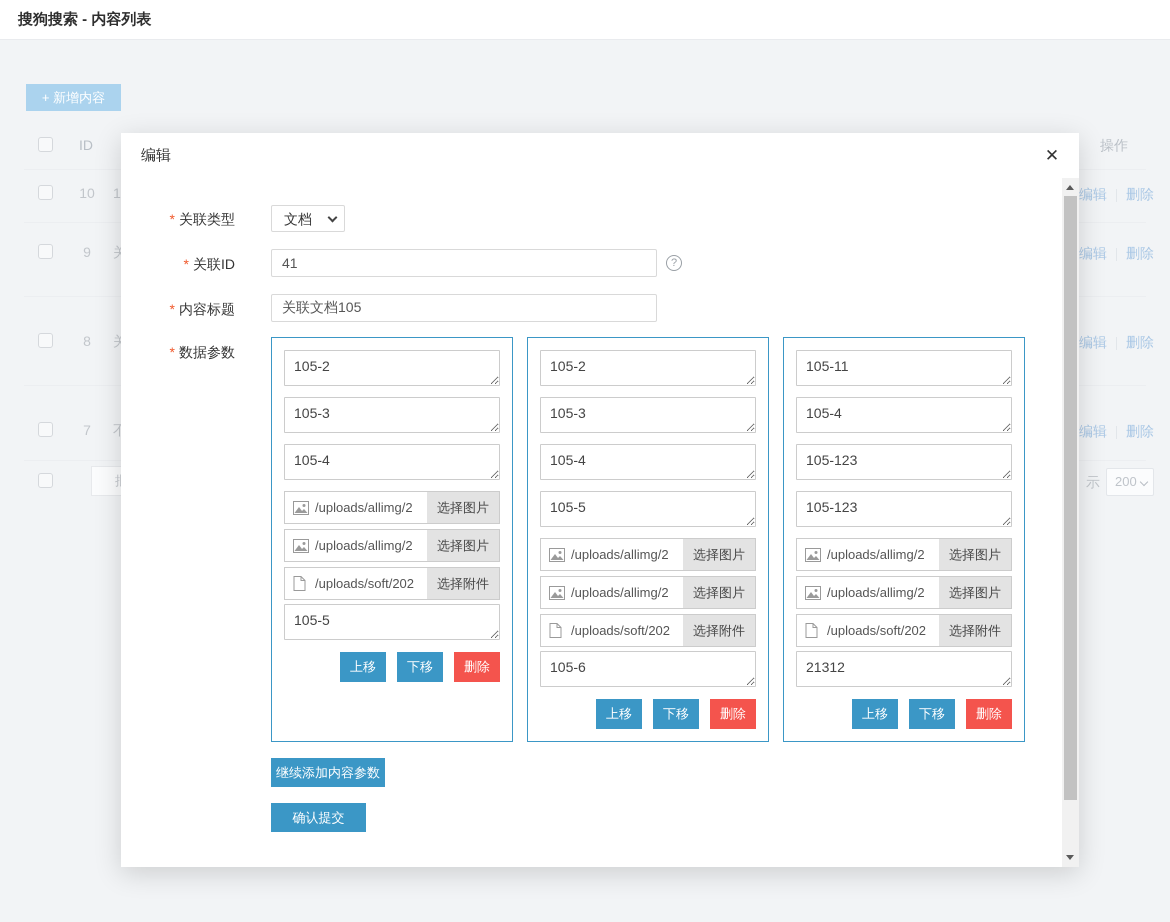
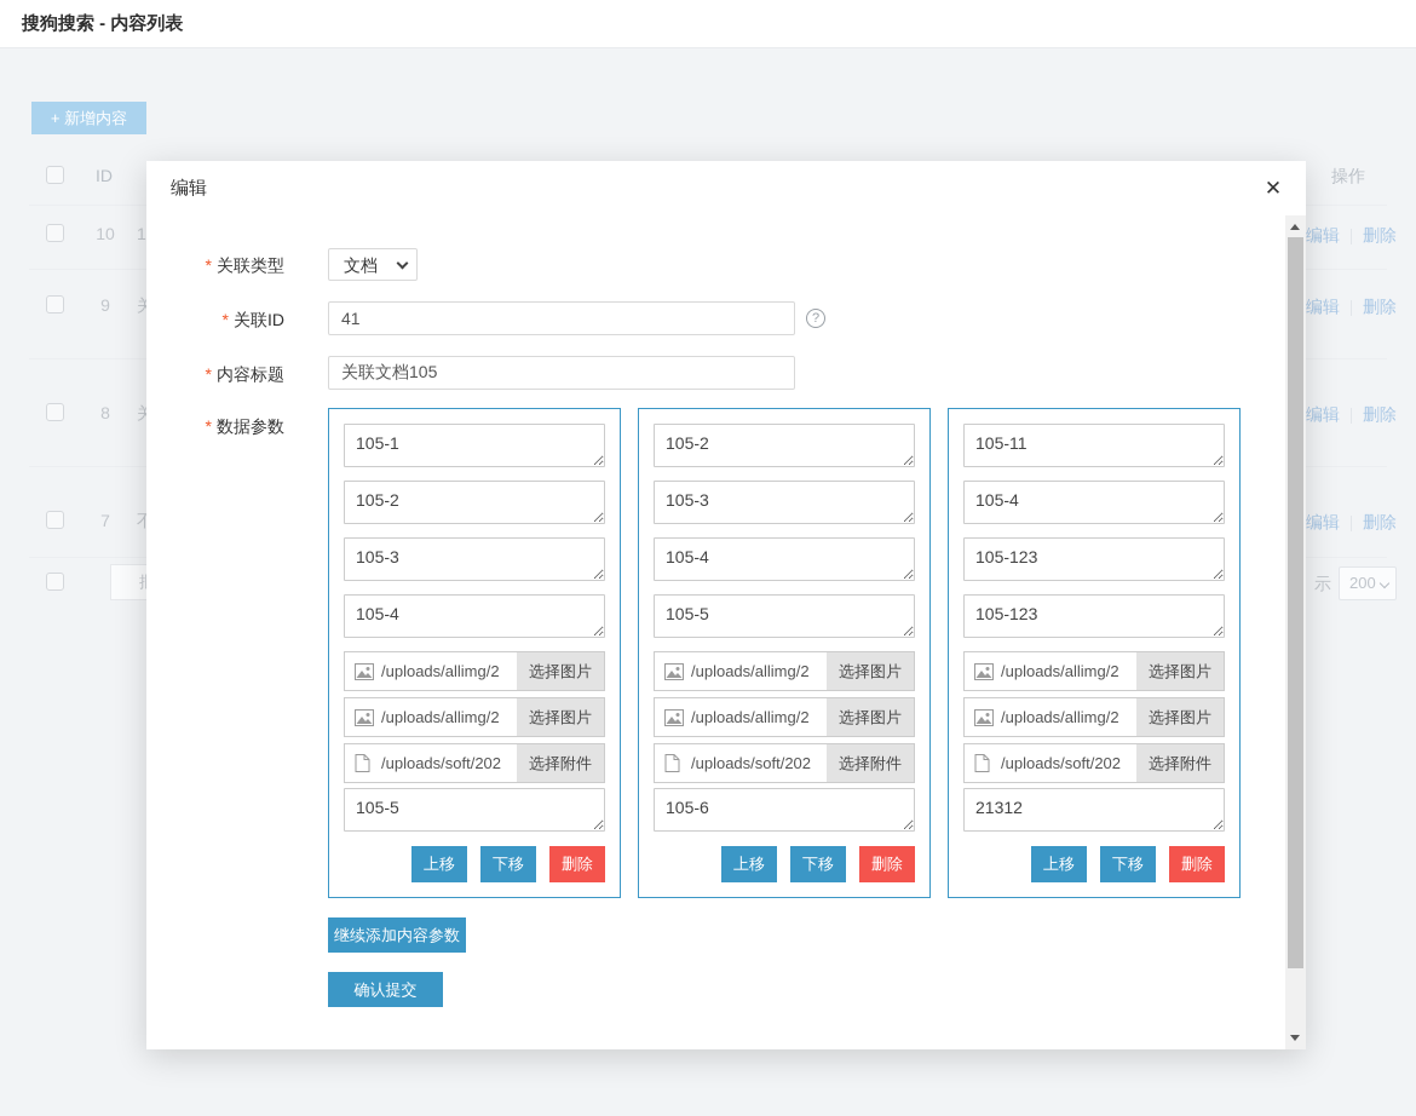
  搜狗搜索 - 内容列表
  + 新增内容
  ID
  操作
  10
  1
  编辑
  删除
  9
  关
  编辑
  删除
  8
  关
  编辑
  删除
  7
  不
  编辑
  删除
  示
  200
  编辑
  ✕
  * 关联类型
  文档
  * 关联ID
  41
  ?
  * 内容标题
  关联文档105
  * 数据参数
+ 105-1
  105-2
  105-3
  105-4
  /uploads/allimg/2
  选择图片
  /uploads/allimg/2
  选择图片
  /uploads/soft/202
  选择附件
  105-5
  上移
  下移
  删除
  105-2
  105-3
  105-4
  105-5
  /uploads/allimg/2
  选择图片
  /uploads/allimg/2
  选择图片
  /uploads/soft/202
  选择附件
  105-6
  上移
  下移
  删除
  105-11
  105-4
  105-123
  105-123
  /uploads/allimg/2
  选择图片
  /uploads/allimg/2
  选择图片
  /uploads/soft/202
  选择附件
  21312
  上移
  下移
  删除
  继续添加内容参数
  确认提交
